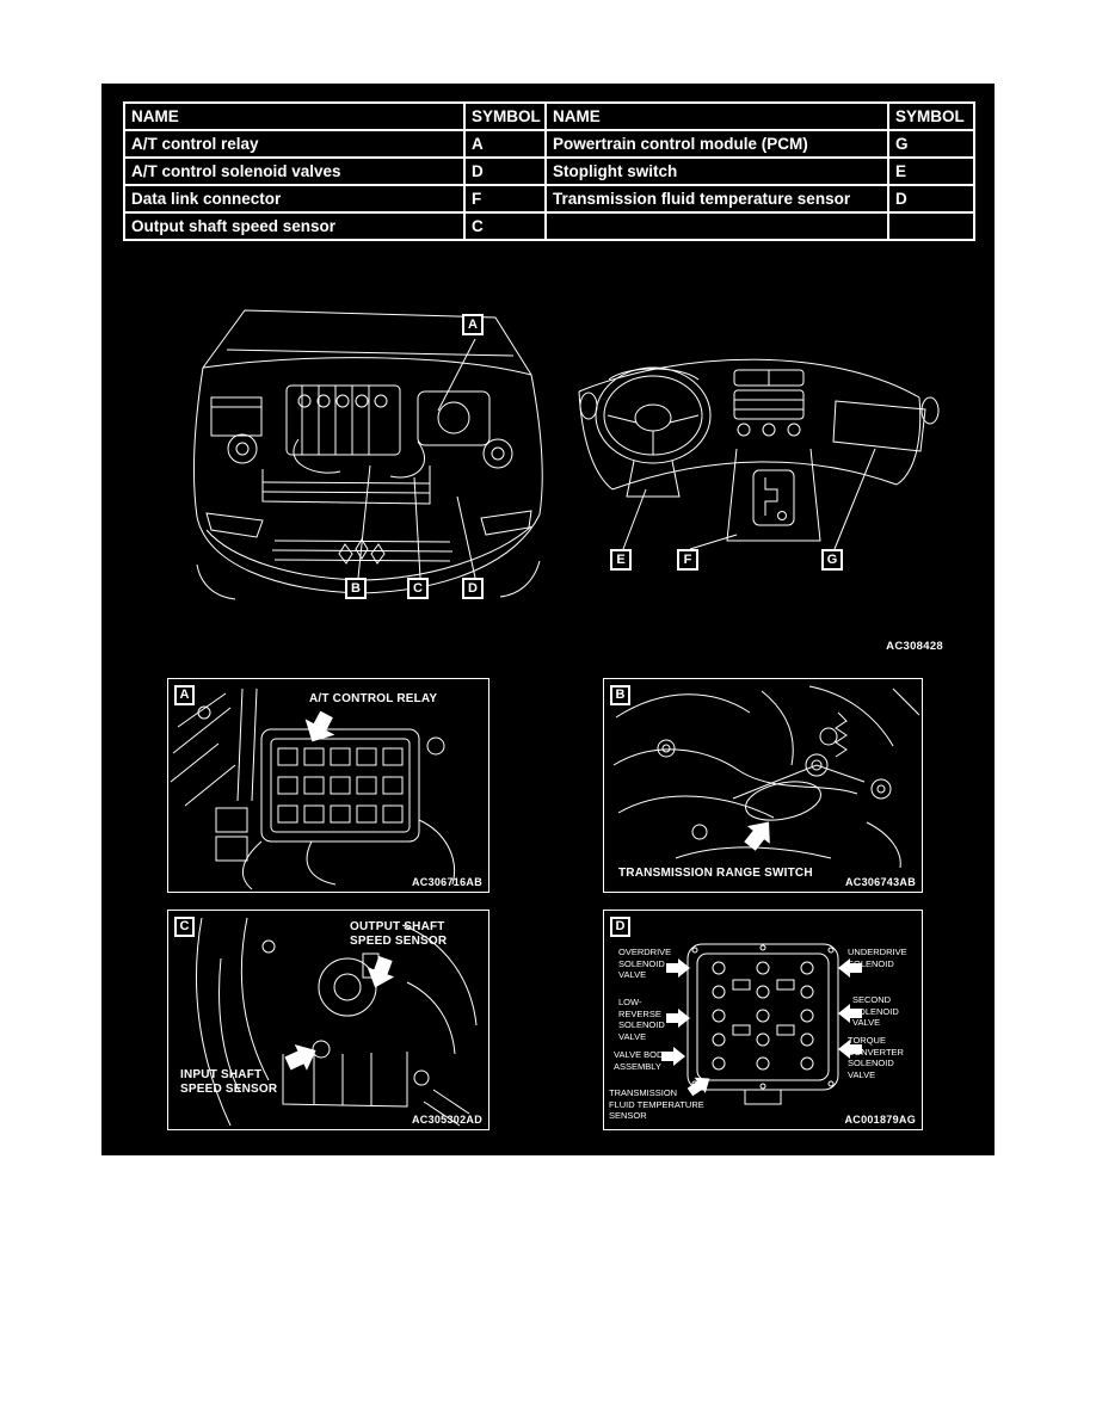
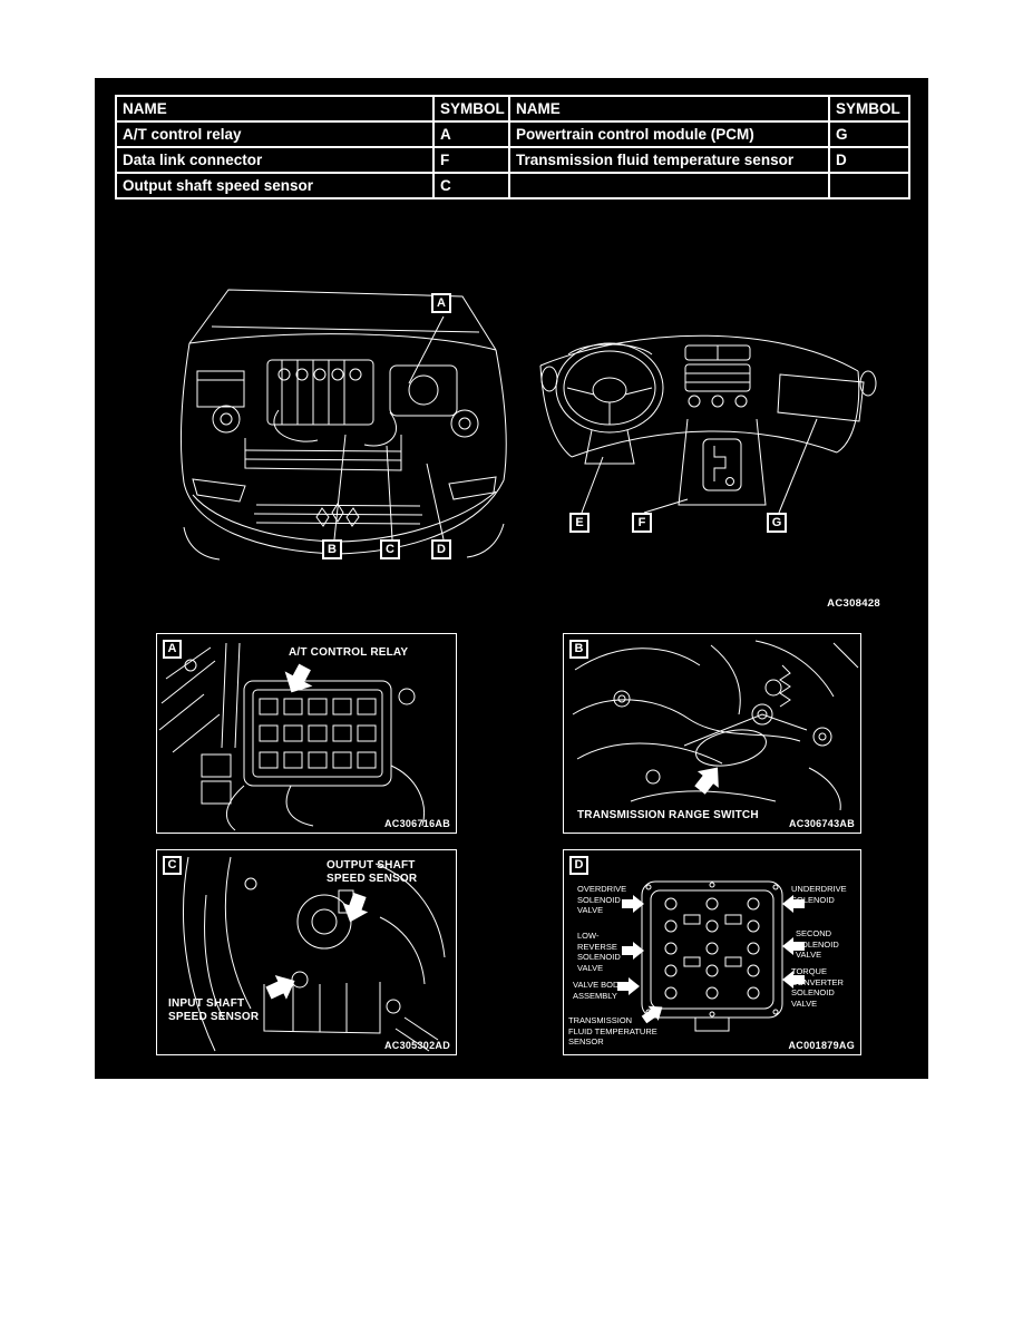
  NAME	SYMBOL	NAME	SYMBOL
  A/T control relay	A	Powertrain control module (PCM)	G
- A/T control solenoid valves	D	Stoplight switch	E
  Data link connector	F	Transmission fluid temperature sensor	D
  Output shaft speed sensor	C
  A
  B
  C
  D
  E
  F
  G
  AC308428
  A
  A/T CONTROL RELAY
  AC306716AB
  B
  TRANSMISSION RANGE SWITCH
  AC306743AB
  C
  OUTPUT SHAFT
  SPEED SENSOR
  INPUT SHAFT
  SPEED SENSOR
  AC305302AD
  D
  OVERDRIVE
  SOLENOID
  VALVE
  LOW-
  REVERSE
  SOLENOID
  VALVE
  VALVE BODY
  ASSEMBLY
  TRANSMISSION
  FLUID TEMPERATURE
  SENSOR
  UNDERDRIVE
  SOLENOID
  SECOND
  SOLENOID
  VALVE
  TORQUE
  CONVERTER
  SOLENOID
  VALVE
  AC001879AG
